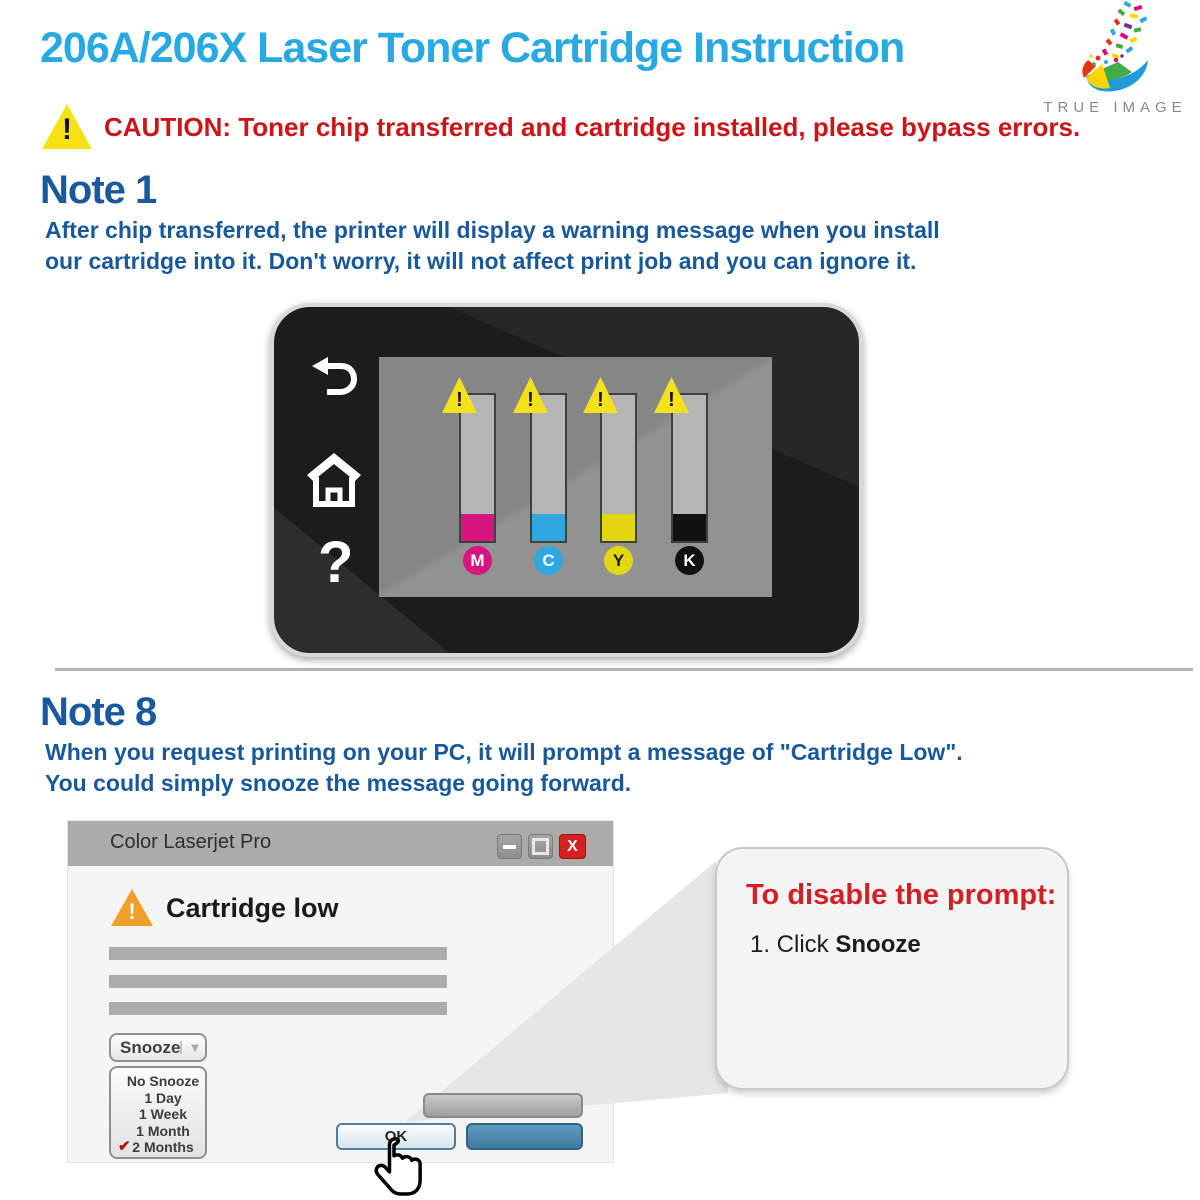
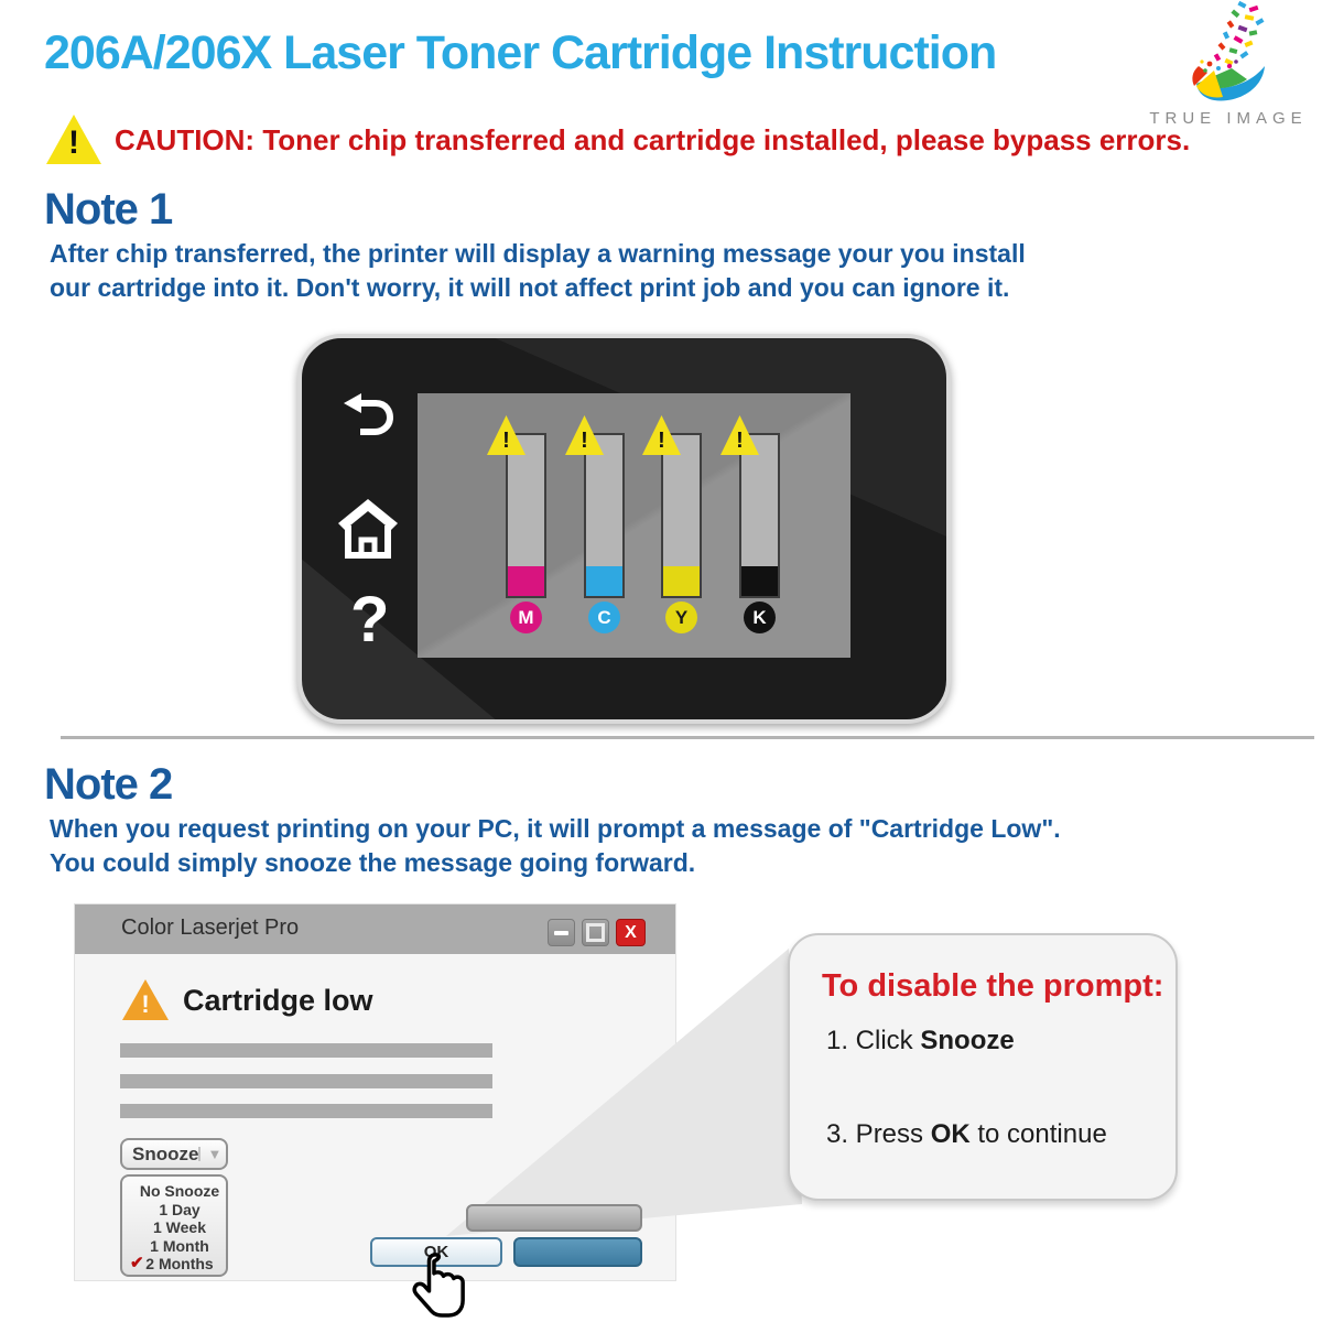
  206A/206X Laser Toner Cartridge Instruction
  TRUE IMAGE
  !
  CAUTION: Toner chip transferred and cartridge installed, please bypass errors.
  Note 1
- After chip transferred, the printer will display a warning message when you install
+ After chip transferred, the printer will display a warning message your you install
  our cartridge into it. Don't worry, it will not affect print job and you can ignore it.
  ?
  !
  !
  !
  !
  M
  C
  Y
  K
- Note 8
+ Note 2
  When you request printing on your PC, it will prompt a message of "Cartridge Low".
  You could simply snooze the message going forward.
  Color Laserjet Pro
  X
  !
  Cartridge low
  Snooze
  ▼
  No Snooze
  1 Day
  1 Week
  1 Month
  ✔
  2 Months
  OK
  To disable the prompt:
  1. Click Snooze
+ 3. Press OK to continue
